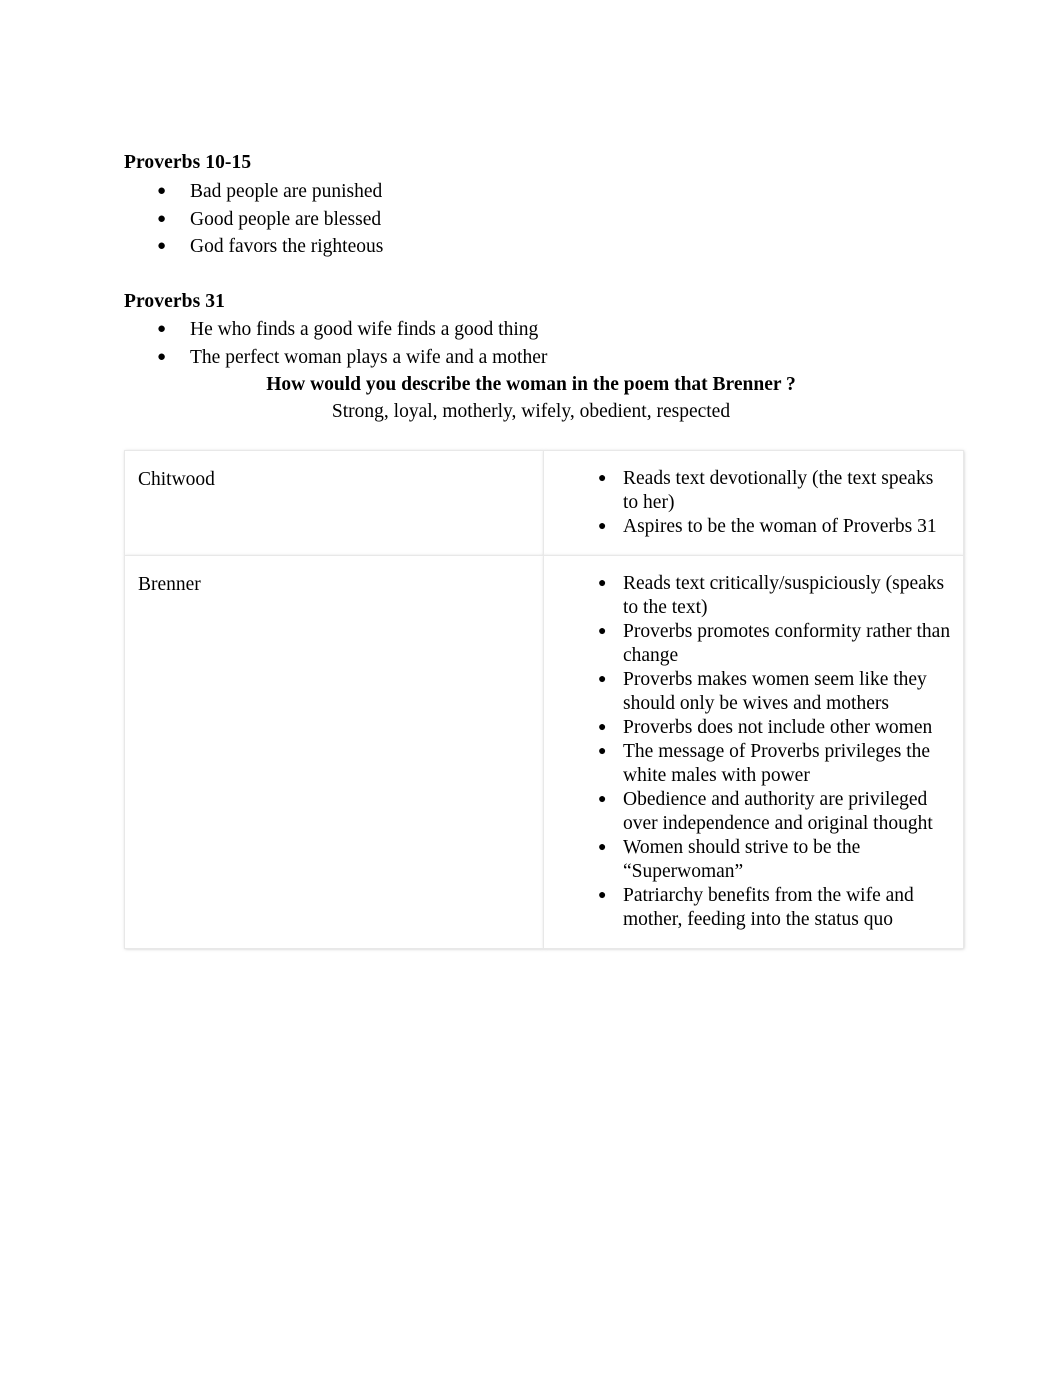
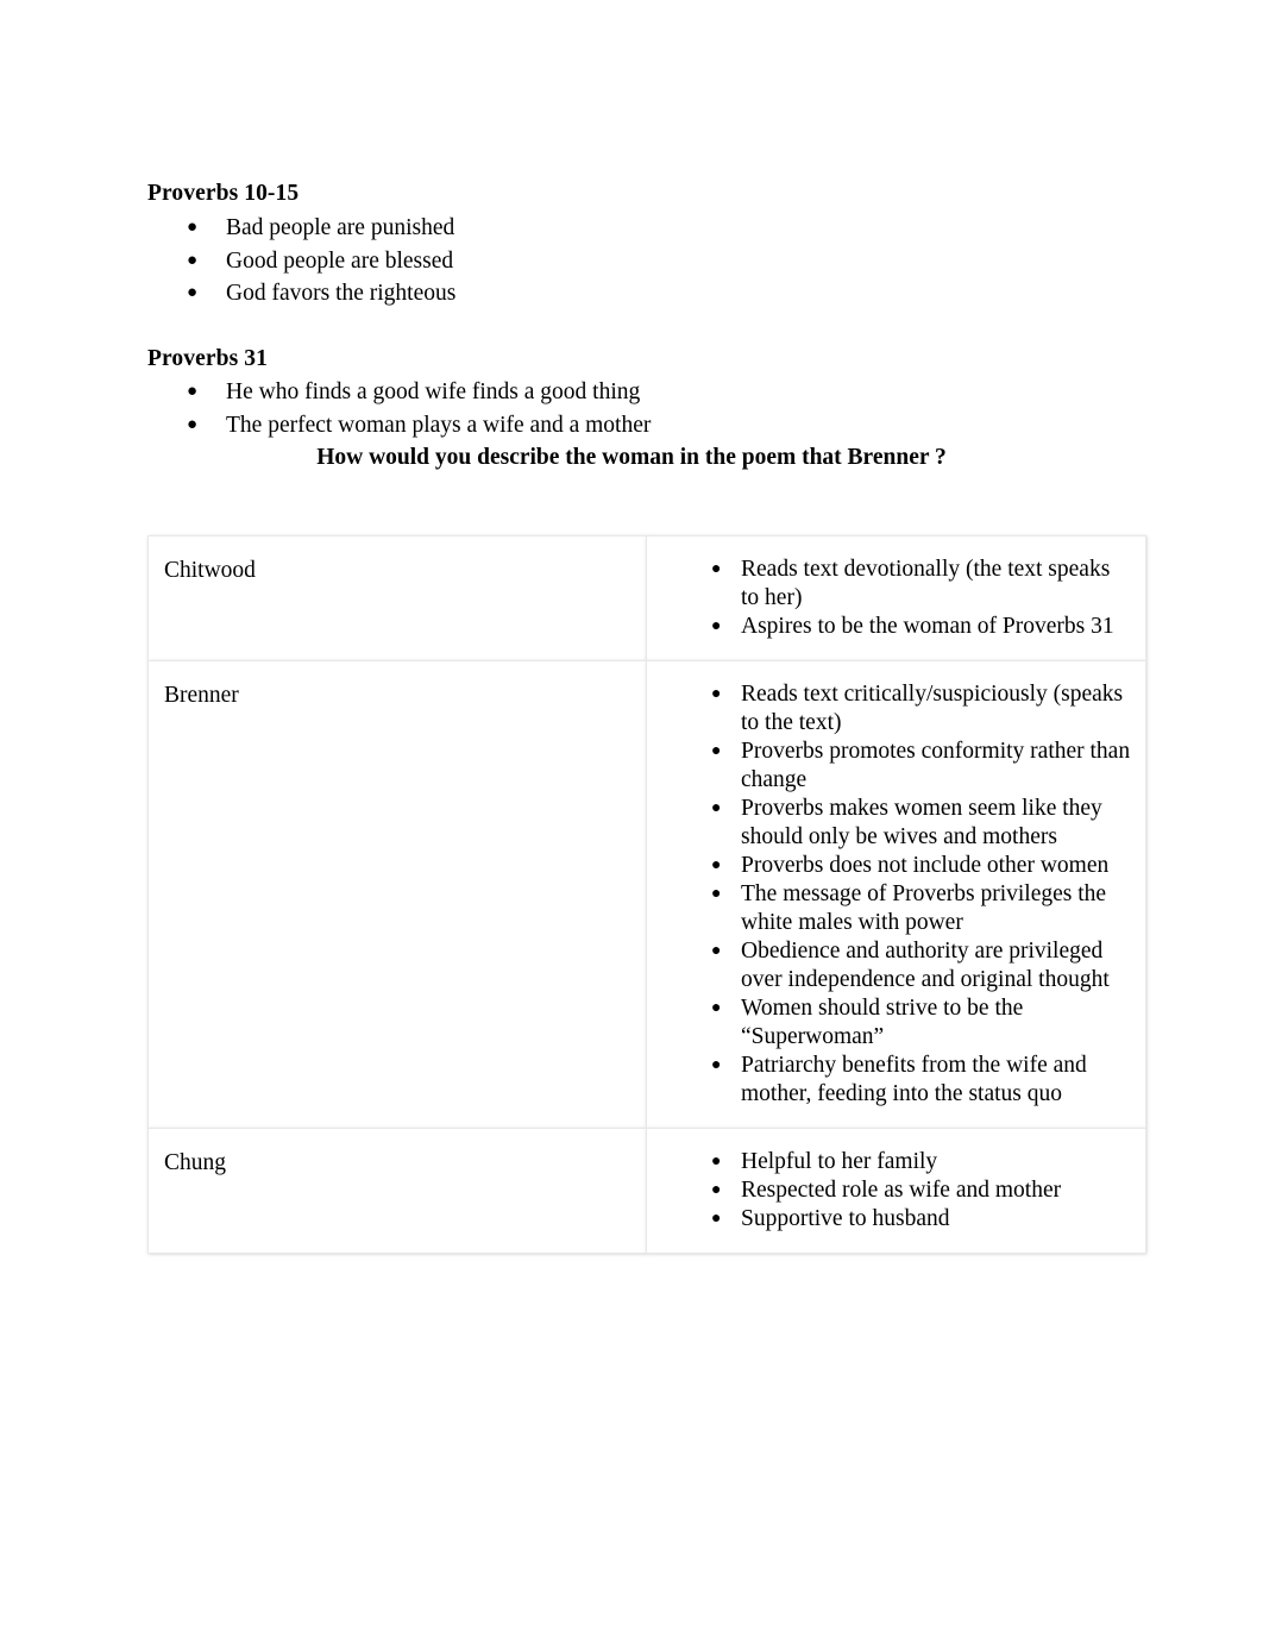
  Proverbs 10-15
  ●
  Bad people are punished
  ●
  Good people are blessed
  ●
  God favors the righteous
  Proverbs 31
  ●
  He who finds a good wife finds a good thing
  ●
  The perfect woman plays a wife and a mother
  How would you describe the woman in the poem that Brenner ?
- Strong, loyal, motherly, wifely, obedient, respected
  Chitwood	● Reads text devotionally (the text speaks to her) ● Aspires to be the woman of Proverbs 31
  Brenner	● Reads text critically/suspiciously (speaks to the text) ● Proverbs promotes conformity rather than change ● Proverbs makes women seem like they should only be wives and mothers ● Proverbs does not include other women ● The message of Proverbs privileges the white males with power ● Obedience and authority are privileged over independence and original thought ● Women should strive to be the “Superwoman” ● Patriarchy benefits from the wife and mother, feeding into the status quo
+ Chung	● Helpful to her family ● Respected role as wife and mother ● Supportive to husband
